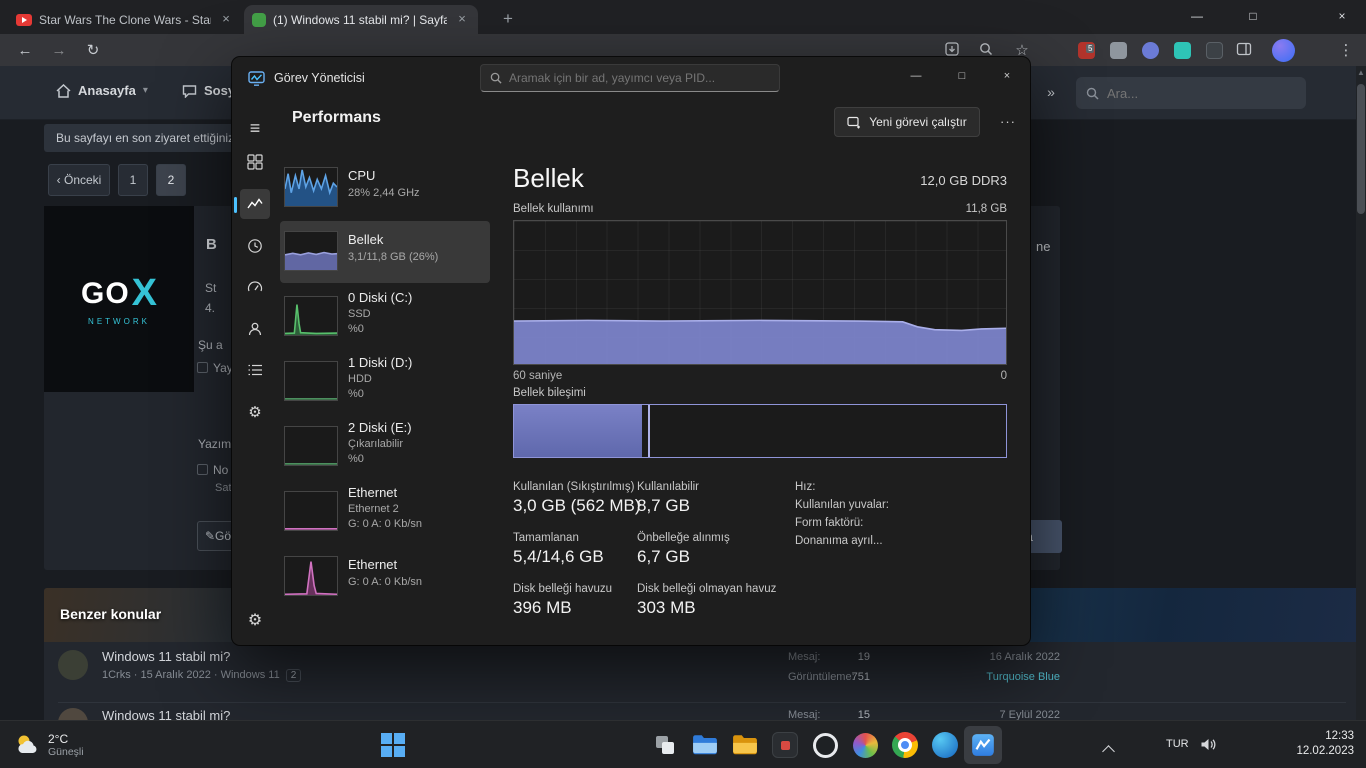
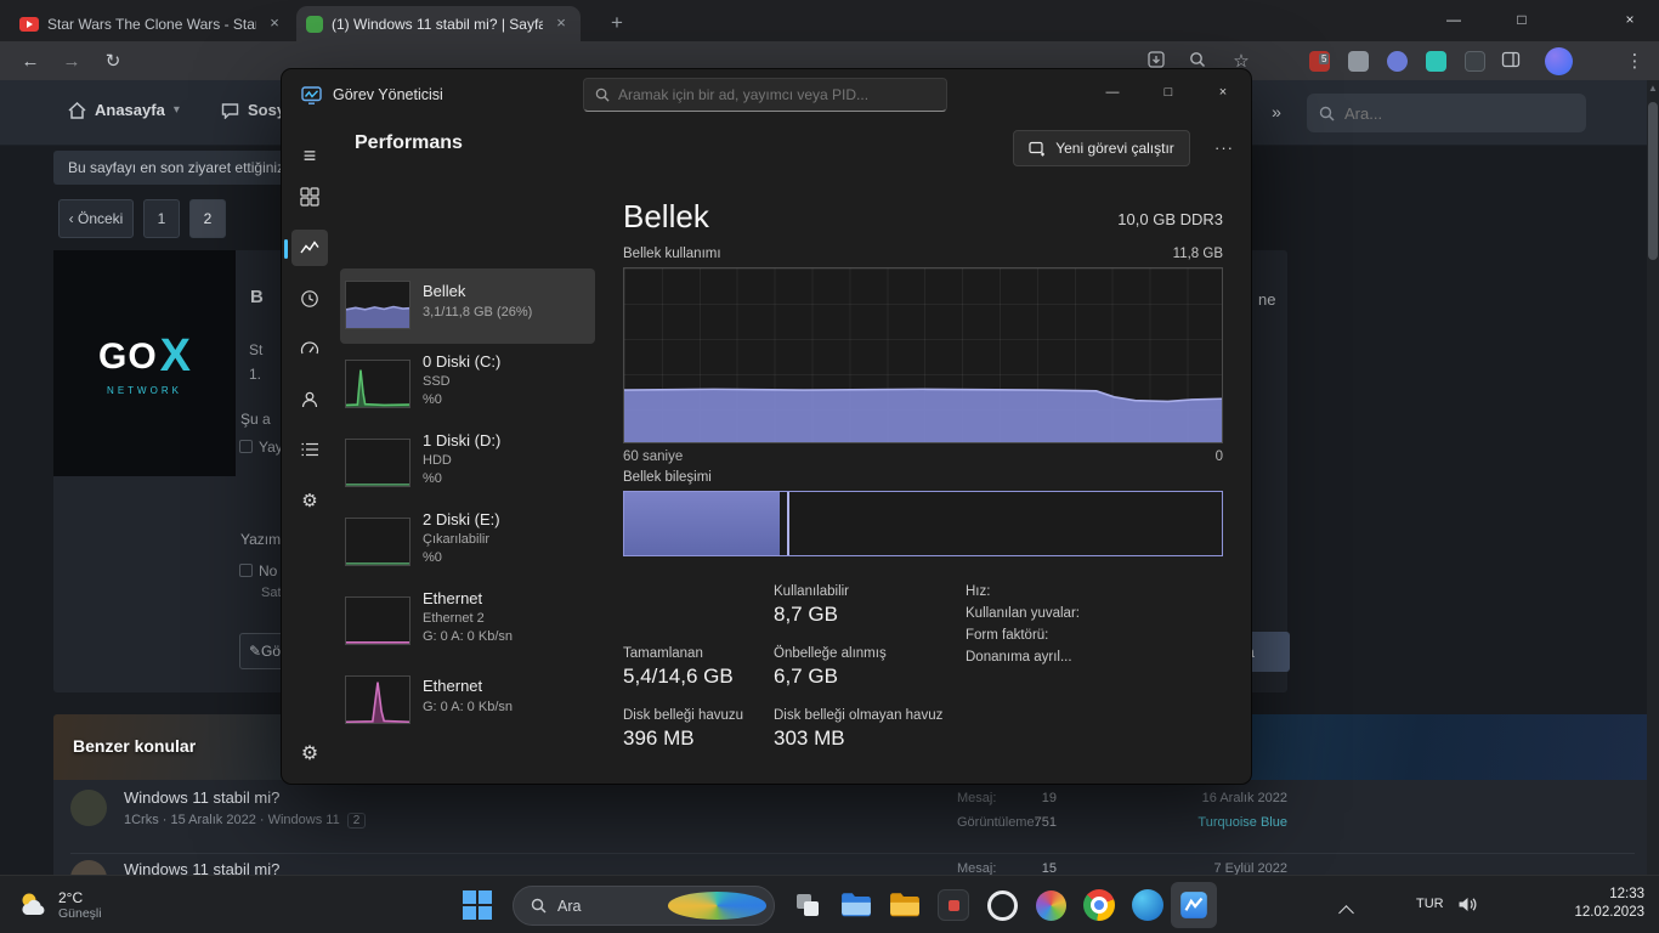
  Star Wars The Clone Wars - Sta
  ×
  (1) Windows 11 stabil mi? | Sayfa
  ×
  +
  —
  □
  ×
  ←
  →
  ↻
  ☆
  5
  ⋮
  Anasayfa
  ▾
  »
  Ara...
  Bu sayfayı en son ziyaret ettiğini
  ‹ Önceki
  1
  2
  GO
  X
  NETWORK
  B
  St
- 4.
+ 1.
  Şu a
  Yay
  Yazım
  No
  Sat
  ✎Gö
  ne
  Benzer konular
  Windows 11 stabil mi?
  1Crks · 15 Aralık 2022 · Windows 11 2
  Mesaj:
  19
  Görüntüleme:
  751
  16 Aralık 2022
  Turquoise Blue
  Windows 11 stabil mi?
  Mesaj:
  15
  7 Eylül 2022
  ▲
  Görev Yöneticisi
  Aramak için bir ad, yayımcı veya PID...
  —
  □
  ×
  Performans
  Yeni görevi çalıştır
  ···
  ≡
  ⚙
  ⚙
- CPU
- 28% 2,44 GHz
  Bellek
  3,1/11,8 GB (26%)
  0 Diski (C:)
  SSD
  %0
  1 Diski (D:)
  HDD
  %0
  2 Diski (E:)
  Çıkarılabilir
  %0
  Ethernet
  Ethernet 2
  G: 0 A: 0 Kb/sn
  Ethernet
  G: 0 A: 0 Kb/sn
  Bellek
- 12,0 GB DDR3
+ 10,0 GB DDR3
  Bellek kullanımı
  11,8 GB
  60 saniye
  0
  Bellek bileşimi
- Kullanılan (Sıkıştırılmış)
- 3,0 GB (562 MB)
  Kullanılabilir
  8,7 GB
  Tamamlanan
  5,4/14,6 GB
  Önbelleğe alınmış
  6,7 GB
  Disk belleği havuzu
  396 MB
  Disk belleği olmayan havuz
  303 MB
  Hız:
  Kullanılan yuvalar:
  Form faktörü:
  Donanıma ayrıl...
  2°C
  Güneşli
+ Ara
  TUR
  12:33
  12.02.2023
